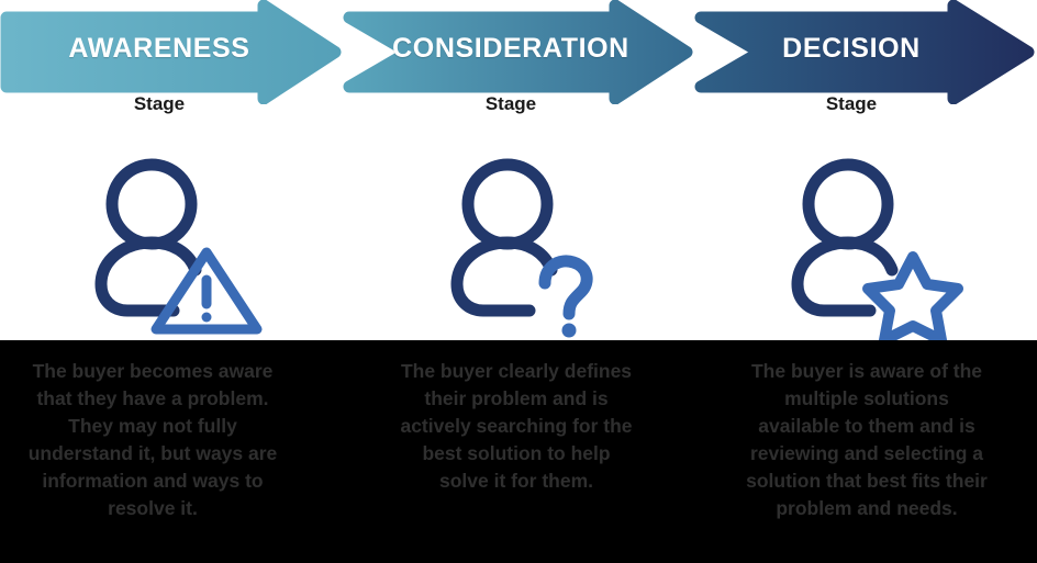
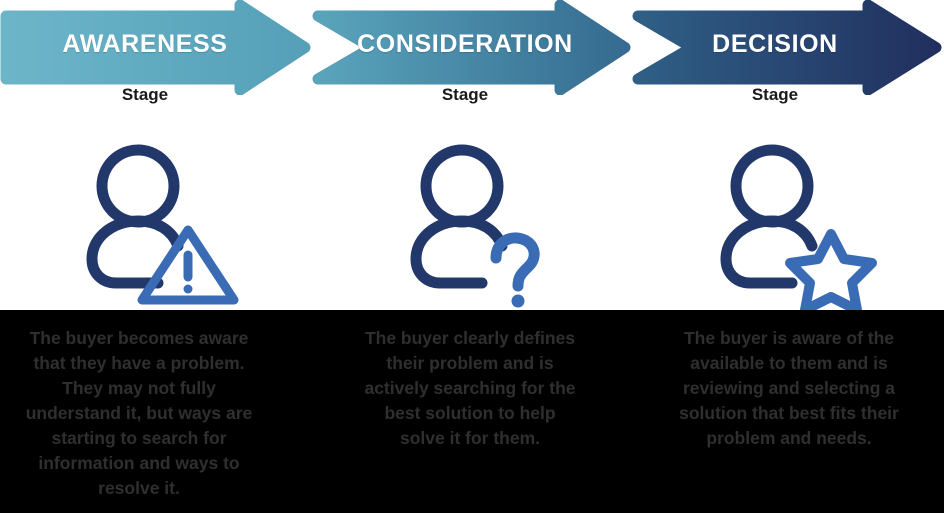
  AWARENESS
  CONSIDERATION
  DECISION
  Stage
  Stage
  Stage
  The buyer becomes aware
  that they have a problem.
  They may not fully
  understand it, but ways are
+ starting to search for
  information and ways to
  resolve it.
  The buyer clearly defines
  their problem and is
  actively searching for the
  best solution to help
  solve it for them.
  The buyer is aware of the
- multiple solutions
  available to them and is
  reviewing and selecting a
  solution that best fits their
  problem and needs.
